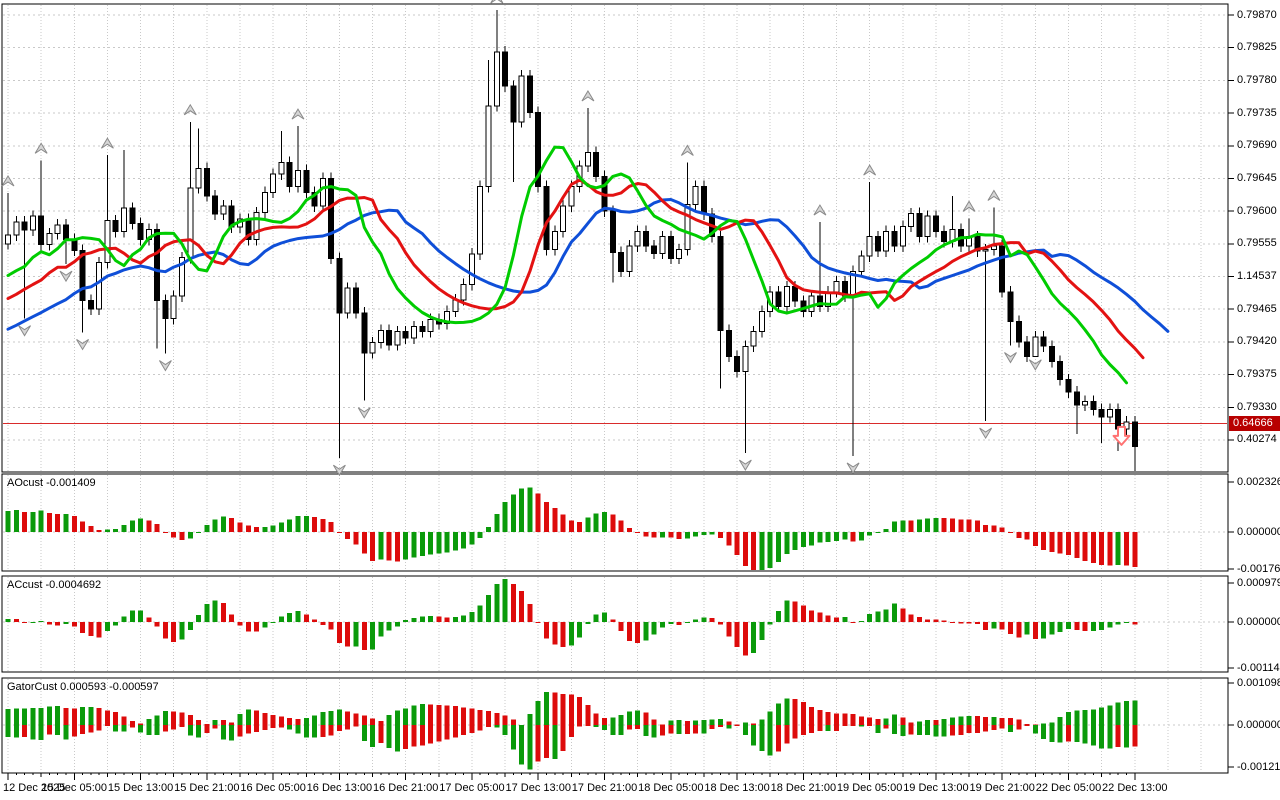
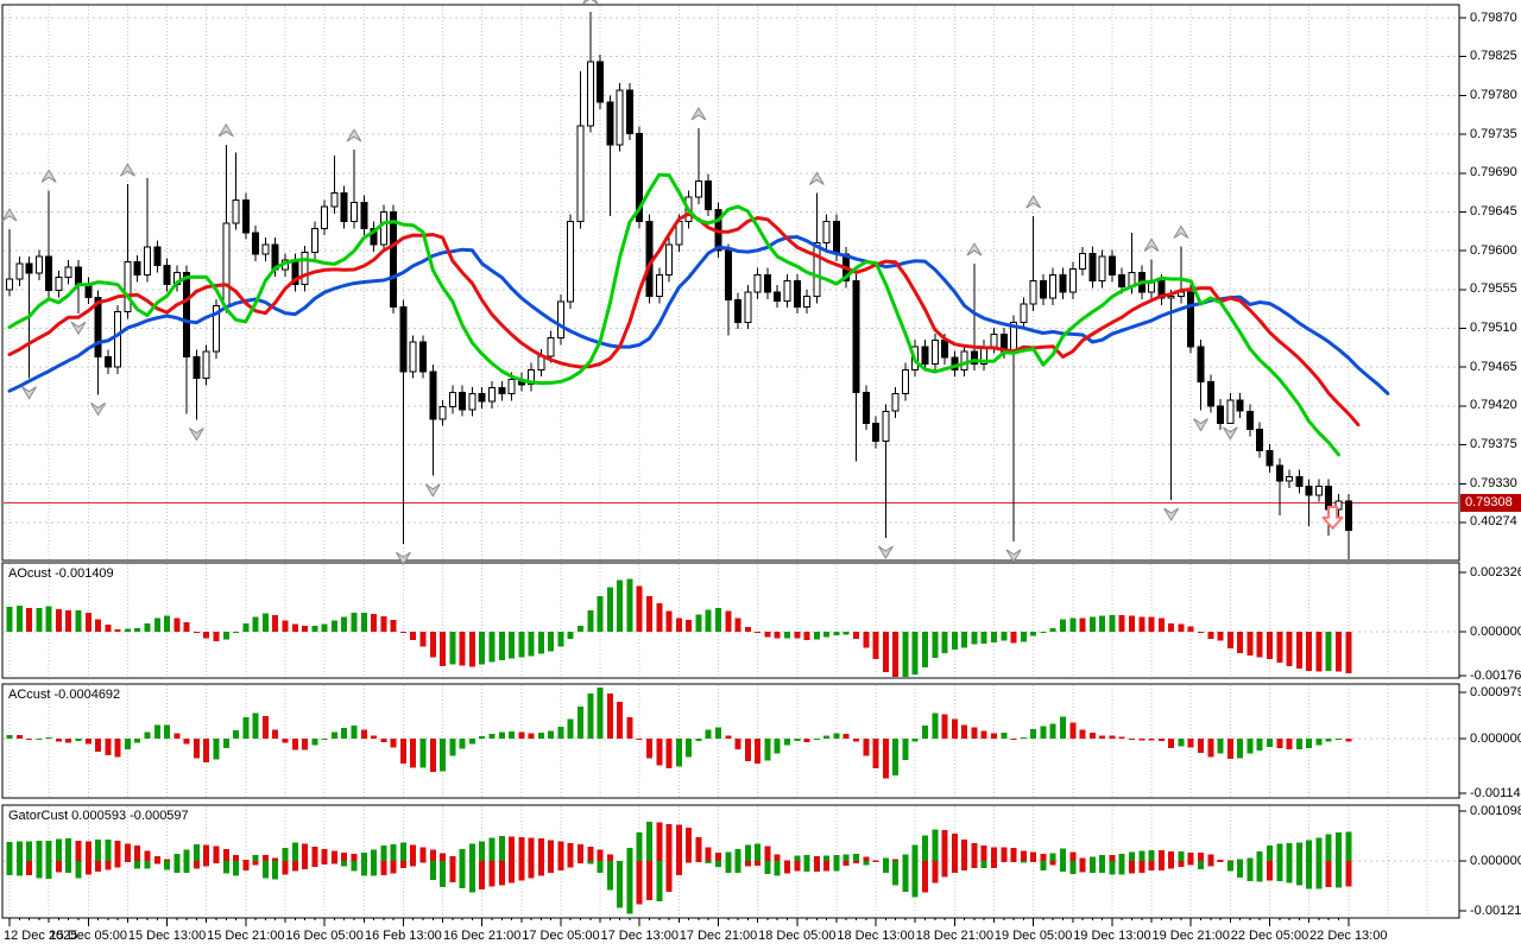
  AOcust -0.001409
  ACcust -0.0004692
  GatorCust 0.000593 -0.000597
- 0.64666
+ 0.79308
  0.79870
  0.79825
  0.79780
  0.79735
  0.79690
  0.79645
  0.79600
  0.79555
- 1.14537
+ 0.79510
  0.79465
  0.79420
  0.79375
  0.79330
  0.40274
  0.00232
  0.00000
  -0.00176
  0.00097
  0.00000
  -0.00114
  0.00109
  0.00000
  -0.00121
  12 Dec 2025
  15 Dec 05:00
  15 Dec 13:00
  15 Dec 21:00
  16 Dec 05:00
- 16 Dec 13:00
+ 16 Feb 13:00
  16 Dec 21:00
  17 Dec 05:00
  17 Dec 13:00
  17 Dec 21:00
  18 Dec 05:00
  18 Dec 13:00
  18 Dec 21:00
  19 Dec 05:00
  19 Dec 13:00
  19 Dec 21:00
  22 Dec 05:00
  22 Dec 13:00
